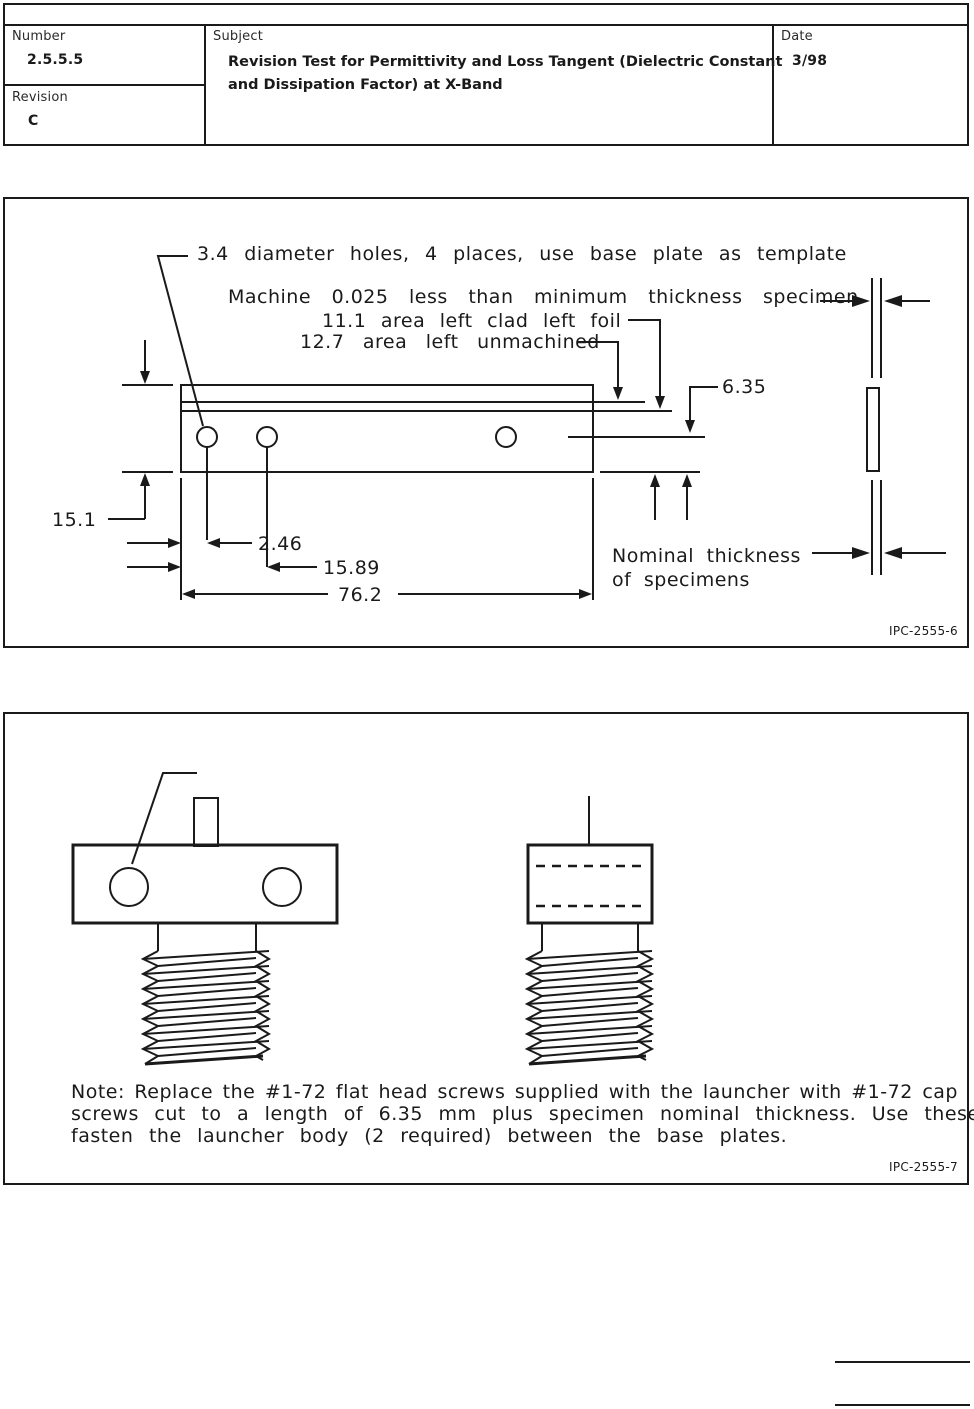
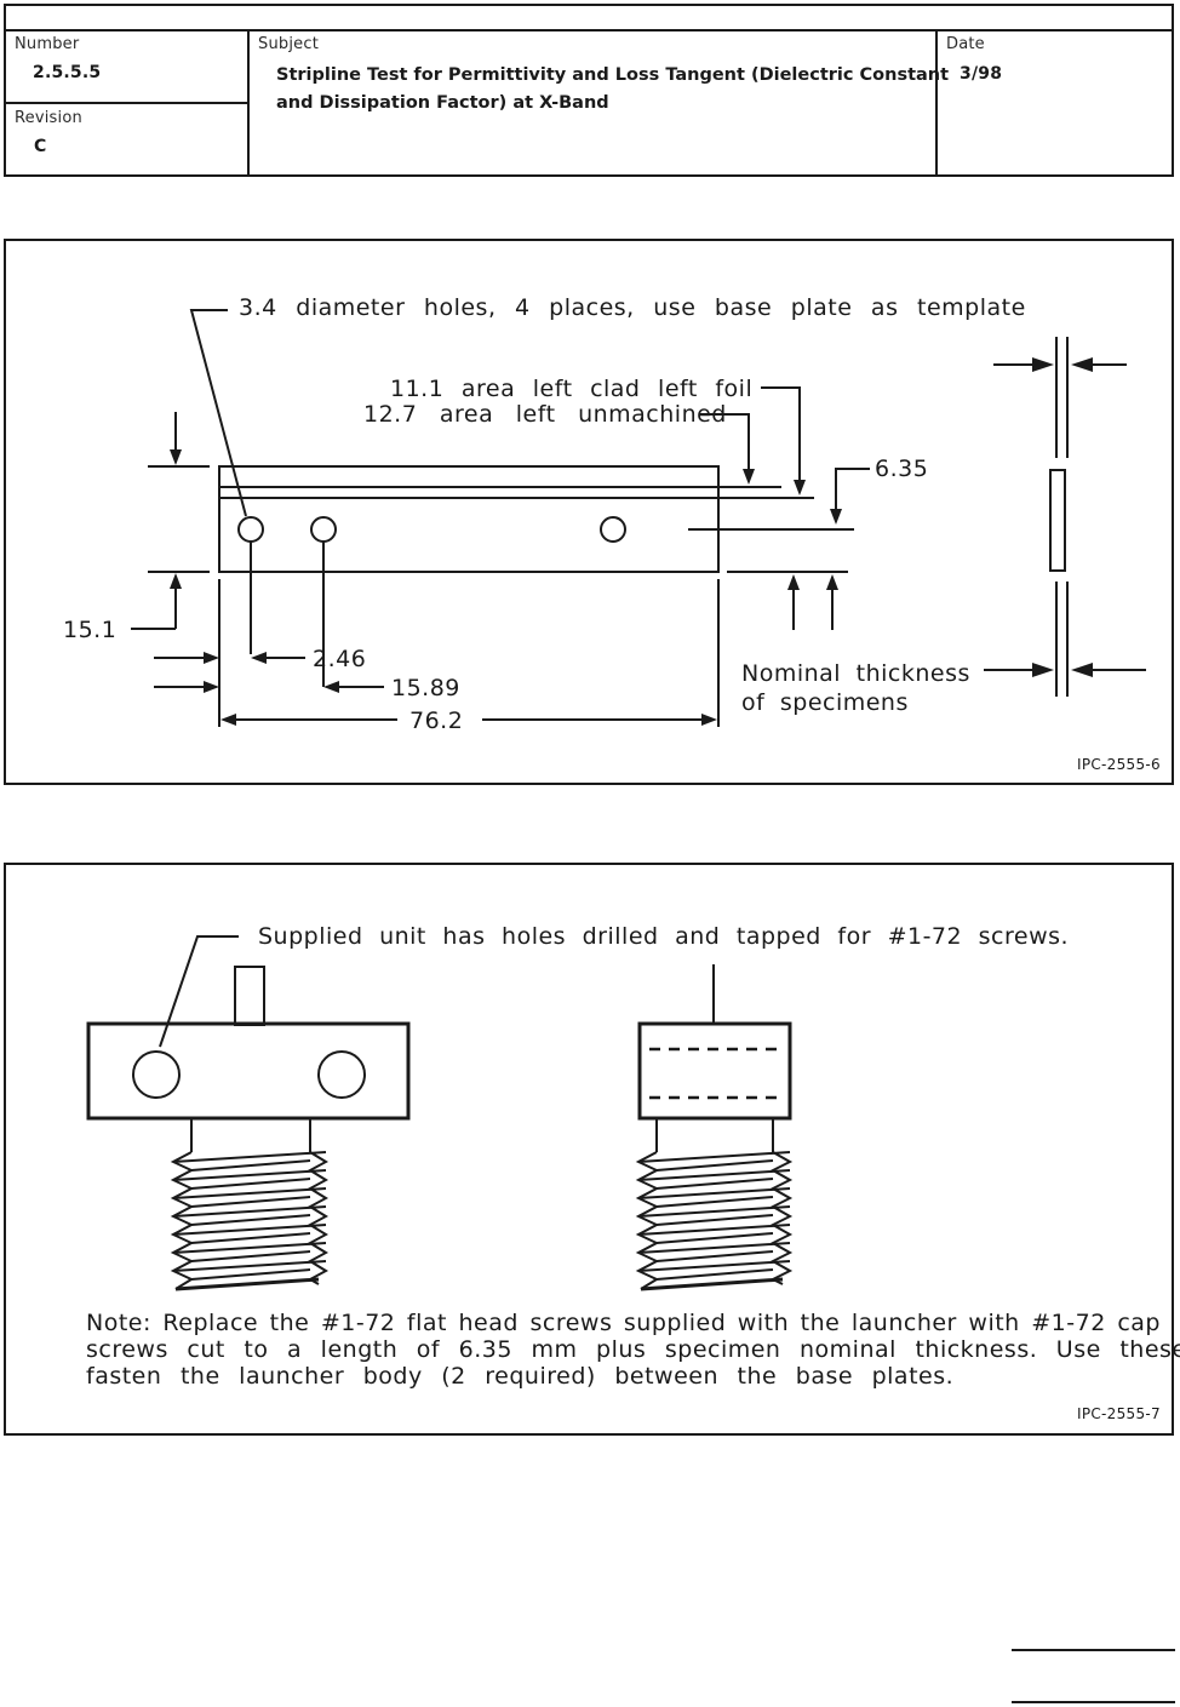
  Number
  2.5.5.5
  Revision
  C
  Subject
- Revision Test for Permittivity and Loss Tangent (Dielectric Constant
+ Stripline Test for Permittivity and Loss Tangent (Dielectric Constant
  and Dissipation Factor) at X-Band
  Date
  3/98
  3.4 diameter holes, 4 places, use base plate as template
- Machine 0.025 less than minimum thickness specimen
  11.1 area left clad left foil
  12.7 area left unmachined
  6.35
  15.1
  2.46
  15.89
  76.2
  Nominal thickness
  of specimens
  IPC-2555-6
+ Supplied unit has holes drilled and tapped for #1-72 screws.
  Note: Replace the #1-72 flat head screws supplied with the launcher with #1-72 cap
  screws cut to a length of 6.35 mm plus specimen nominal thickness. Use thes
  fasten the launcher body (2 required) between the base plates.
  IPC-2555-7
